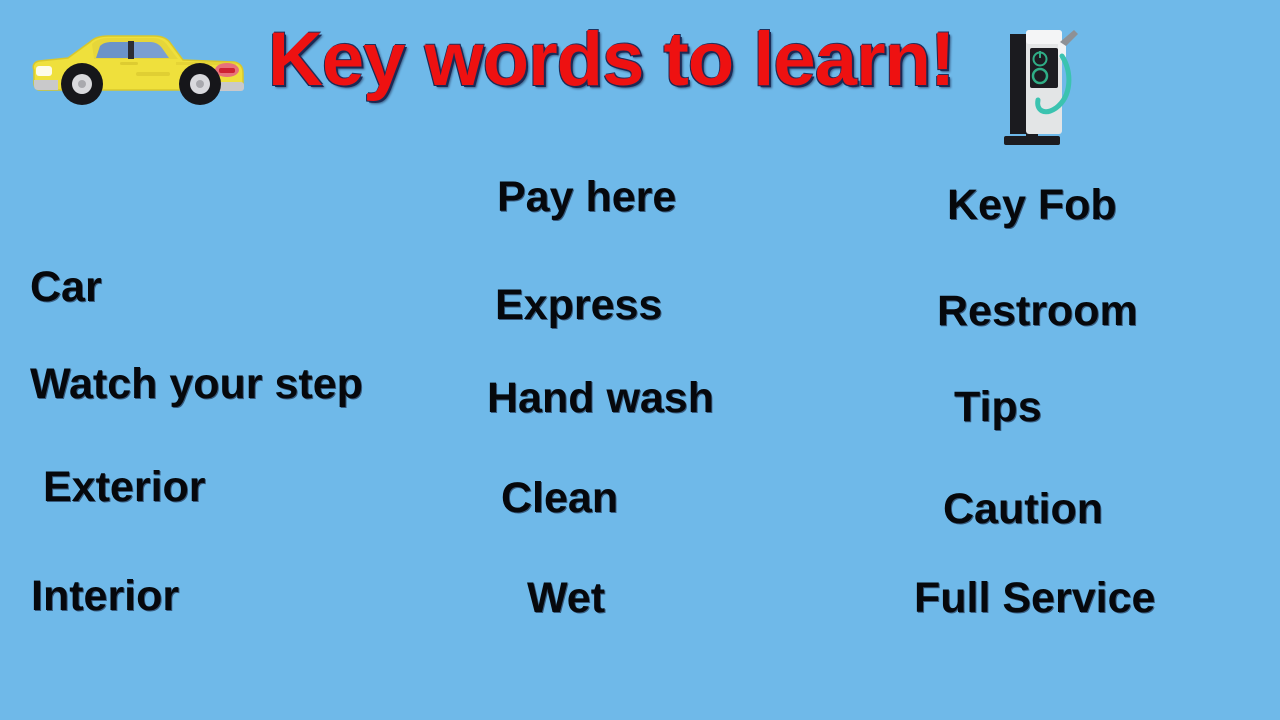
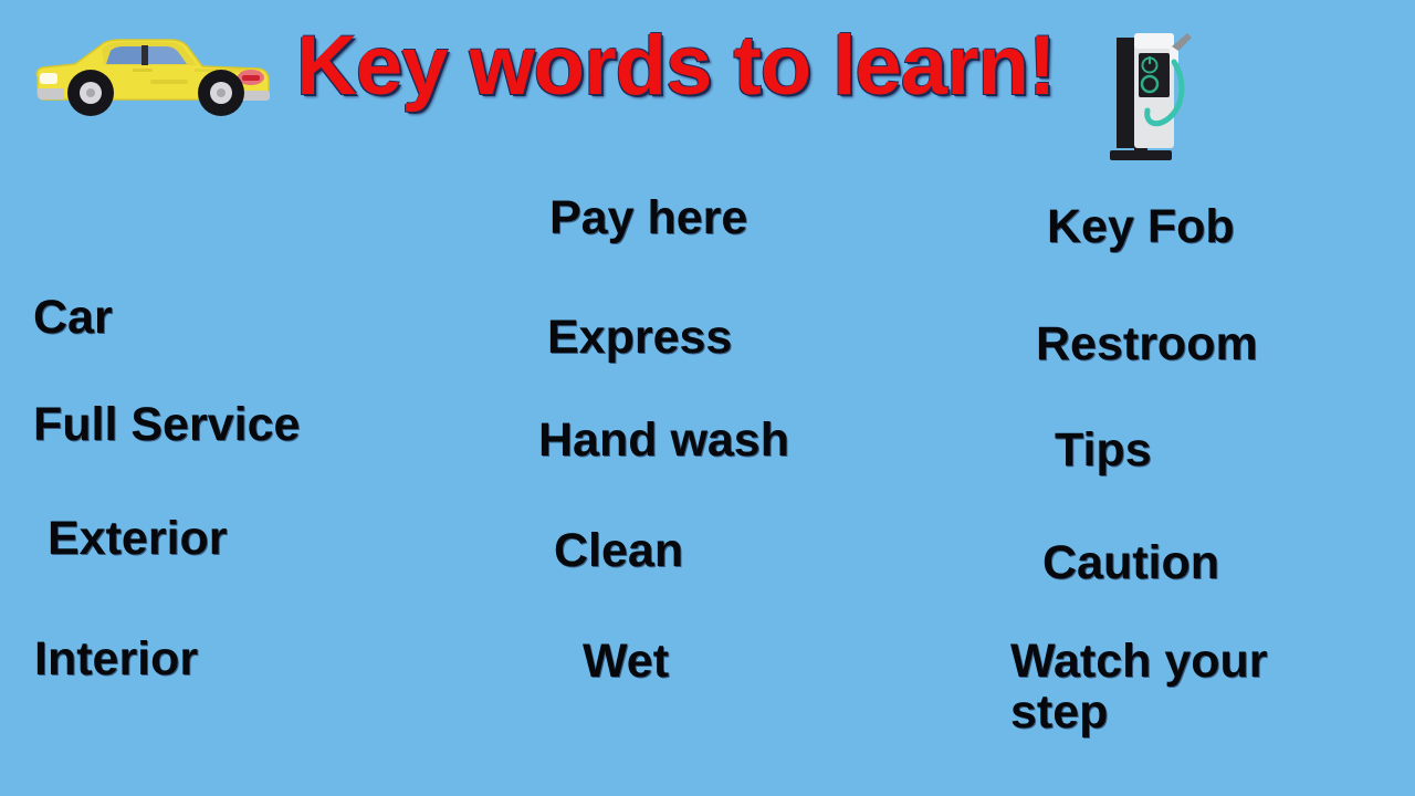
  Key words to learn!
  Car
- Watch your step
+ Full Service
  Exterior
  Interior
  Pay here
  Express
  Hand wash
  Clean
  Wet
  Key Fob
  Restroom
  Tips
  Caution
- Full Service
+ Watch your step
